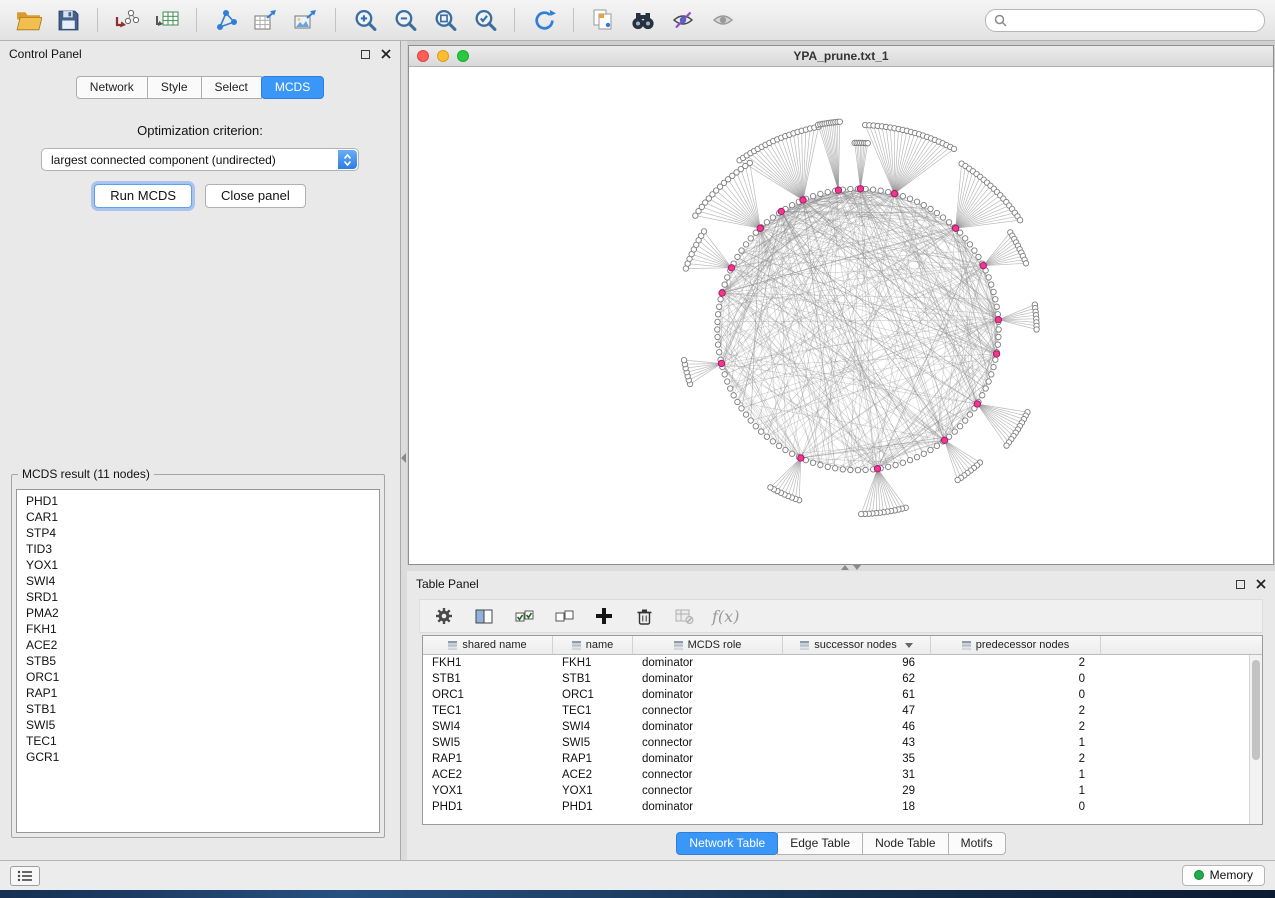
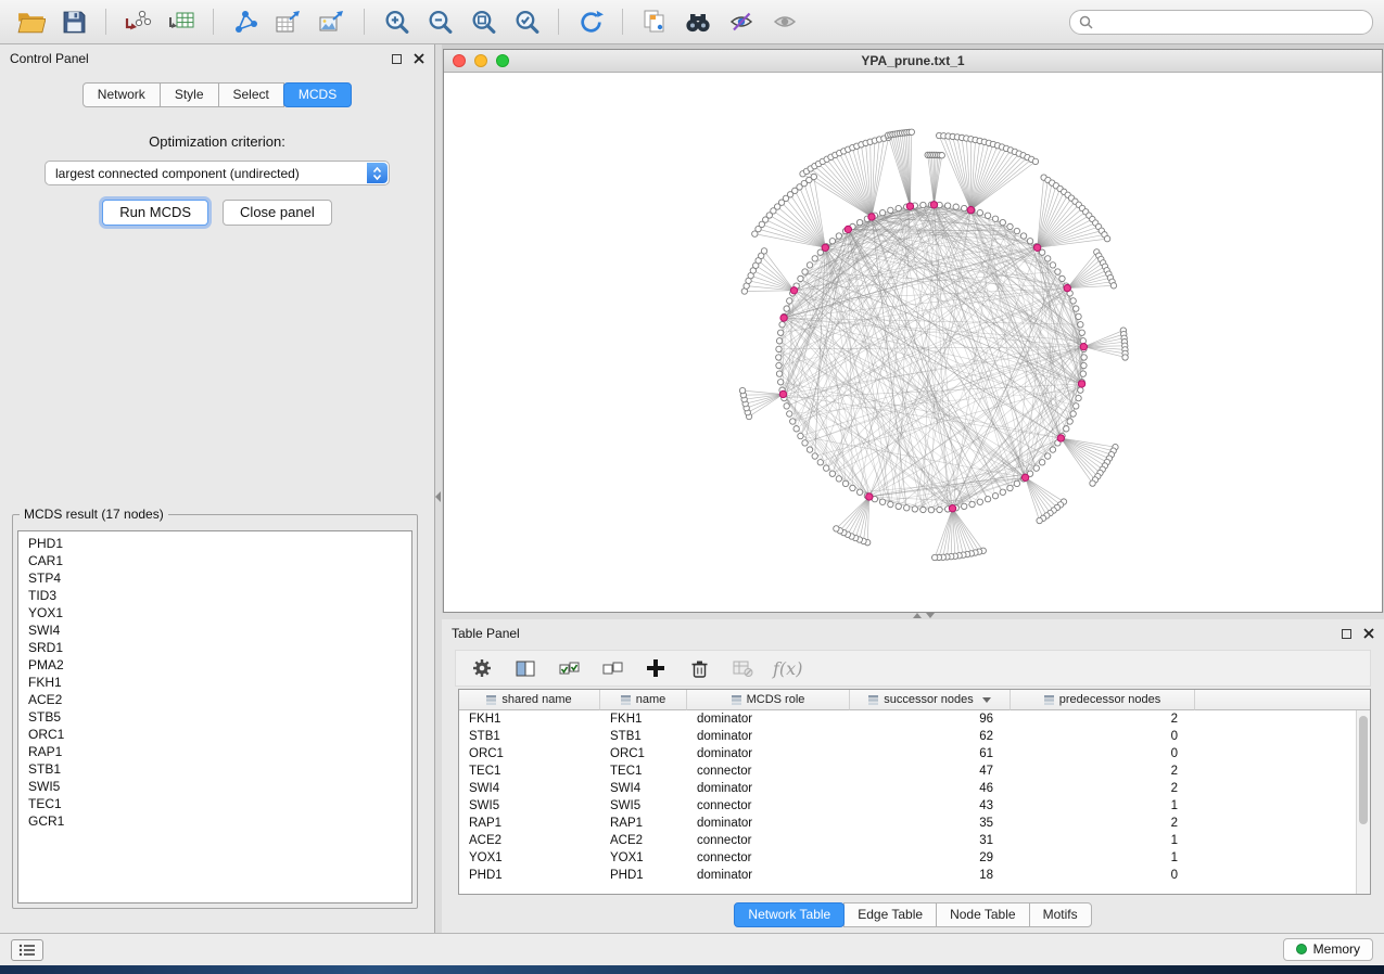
  Control Panel
  Network
  Style
  Select
  MCDS
  Optimization criterion:
  largest connected component (undirected)
  Run MCDS
  Close panel
- MCDS result (11 nodes)
+ MCDS result (17 nodes)
  PHD1
  CAR1
  STP4
  TID3
  YOX1
  SWI4
  SRD1
  PMA2
  FKH1
  ACE2
  STB5
  ORC1
  RAP1
  STB1
  SWI5
  TEC1
  GCR1
  YPA_prune.txt_1
  Table Panel
  f(x)
  shared name
  name
  MCDS role
  successor nodes
  predecessor nodes
  FKH1
  FKH1
  dominator
  96
  2
  STB1
  STB1
  dominator
  62
  0
  ORC1
  ORC1
  dominator
  61
  0
  TEC1
  TEC1
  connector
  47
  2
  SWI4
  SWI4
  dominator
  46
  2
  SWI5
  SWI5
  connector
  43
  1
  RAP1
  RAP1
  dominator
  35
  2
  ACE2
  ACE2
  connector
  31
  1
  YOX1
  YOX1
  connector
  29
  1
  PHD1
  PHD1
  dominator
  18
  0
  Network Table
  Edge Table
  Node Table
  Motifs
  Memory
